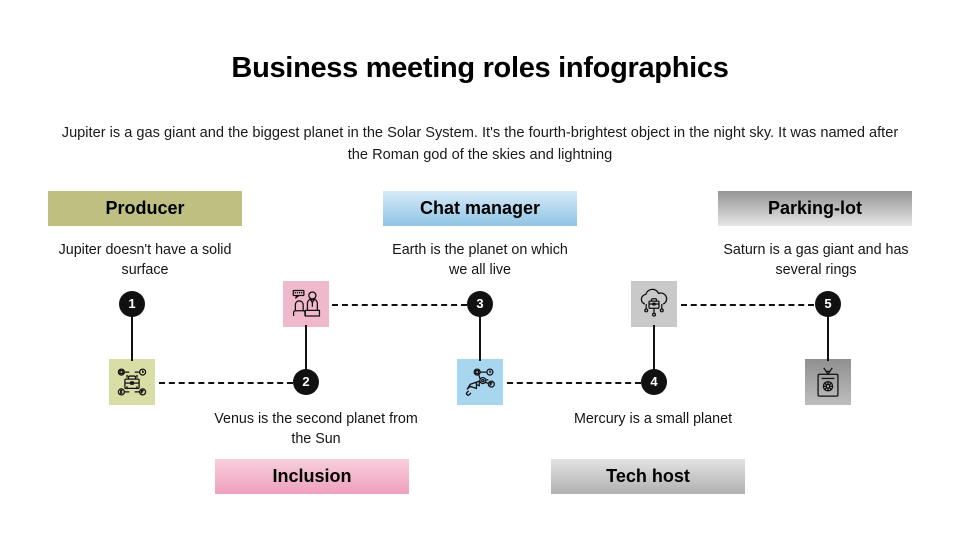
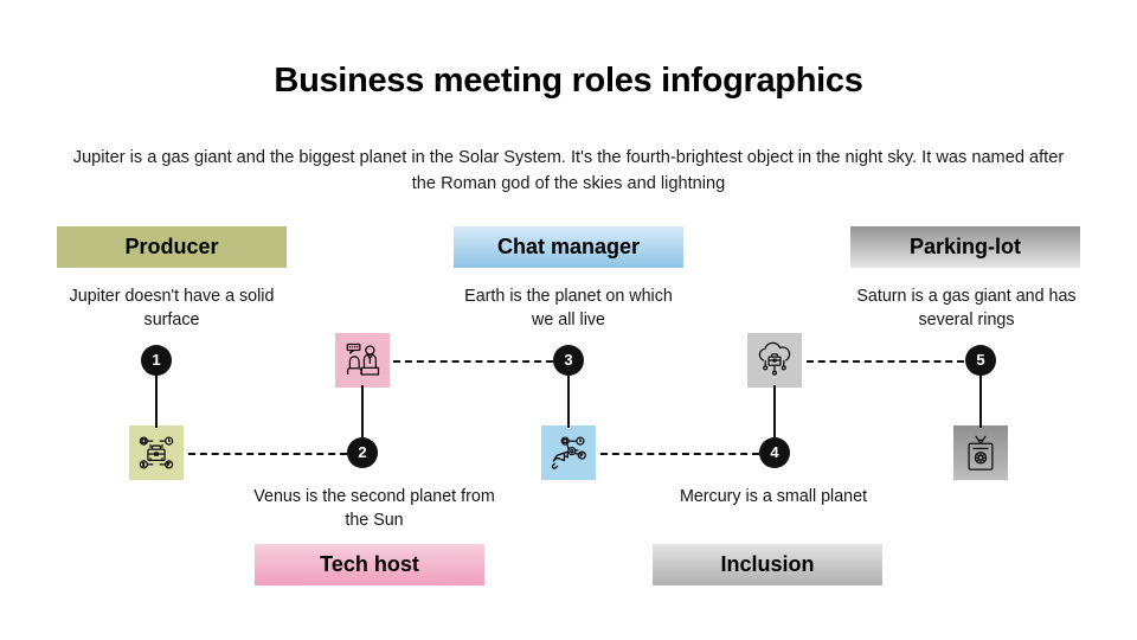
  Business meeting roles infographics
  Jupiter is a gas giant and the biggest planet in the Solar System. It's the fourth-brightest object in the night sky. It was named after the Roman god of the skies and lightning
  Producer
  Jupiter doesn't have a solid surface
  1
  2
  Venus is the second planet from the Sun
- Inclusion
+ Tech host
  Chat manager
  Earth is the planet on which we all live
  3
  4
  Mercury is a small planet
- Tech host
+ Inclusion
  Parking-lot
  Saturn is a gas giant and has several rings
  5
